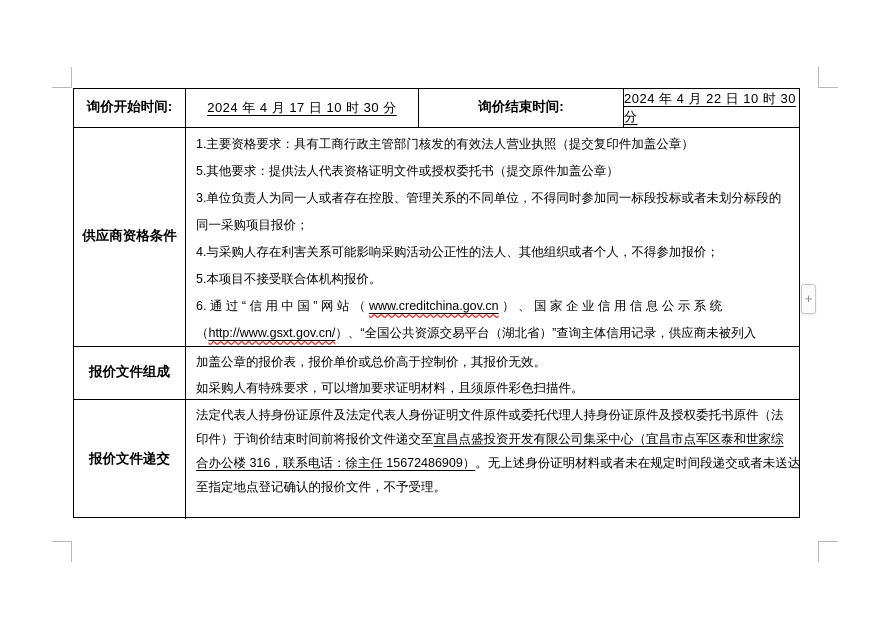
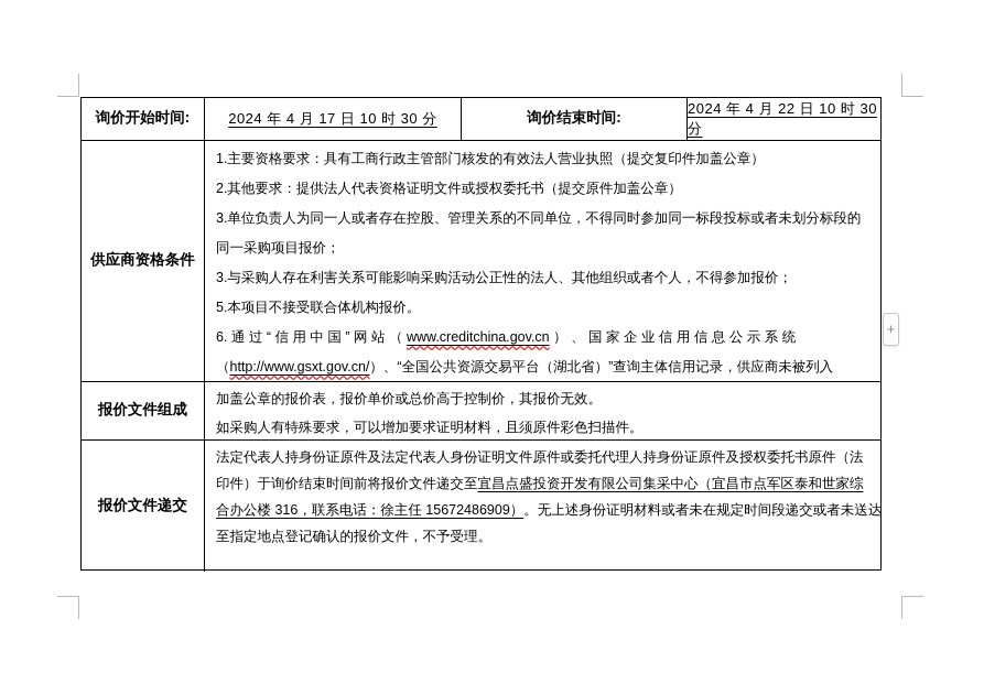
  询价开始时间:
  2024 年 4 月 17 日 10 时 30 分
  询价结束时间:
  2024 年 4 月 22 日 10 时 30 分
  供应商资格条件
  1.主要资格要求：具有工商行政主管部门核发的有效法人营业执照（提交复印件加盖公章）
- 5.其他要求：提供法人代表资格证明文件或授权委托书（提交原件加盖公章）
+ 2.其他要求：提供法人代表资格证明文件或授权委托书（提交原件加盖公章）
  3.单位负责人为同一人或者存在控股、管理关系的不同单位，不得同时参加同一标段投标或者未划分标段的
  同一采购项目报价；
- 4.与采购人存在利害关系可能影响采购活动公正性的法人、其他组织或者个人，不得参加报价；
+ 3.与采购人存在利害关系可能影响采购活动公正性的法人、其他组织或者个人，不得参加报价；
  5.本项目不接受联合体机构报价。
  6. 通 过 “ 信 用 中 国 ” 网 站 （ www.creditchina.gov.cn ） 、 国 家 企 业 信 用 信 息 公 示 系 统
  （http://www.gsxt.gov.cn/）、“全国公共资源交易平台（湖北省）”查询主体信用记录，供应商未被列入
  报价文件组成
  加盖公章的报价表，报价单价或总价高于控制价，其报价无效。
  如采购人有特殊要求，可以增加要求证明材料，且须原件彩色扫描件。
  报价文件递交
  法定代表人持身份证原件及法定代表人身份证明文件原件或委托代理人持身份证原件及授权委托书原件（法
  印件）于询价结束时间前将报价文件递交至宜昌点盛投资开发有限公司集采中心（宜昌市点军区泰和世家综
  合办公楼 316，联系电话：徐主任 15672486909）。无上述身份证明材料或者未在规定时间段递交或者未送达
  至指定地点登记确认的报价文件，不予受理。
  +
